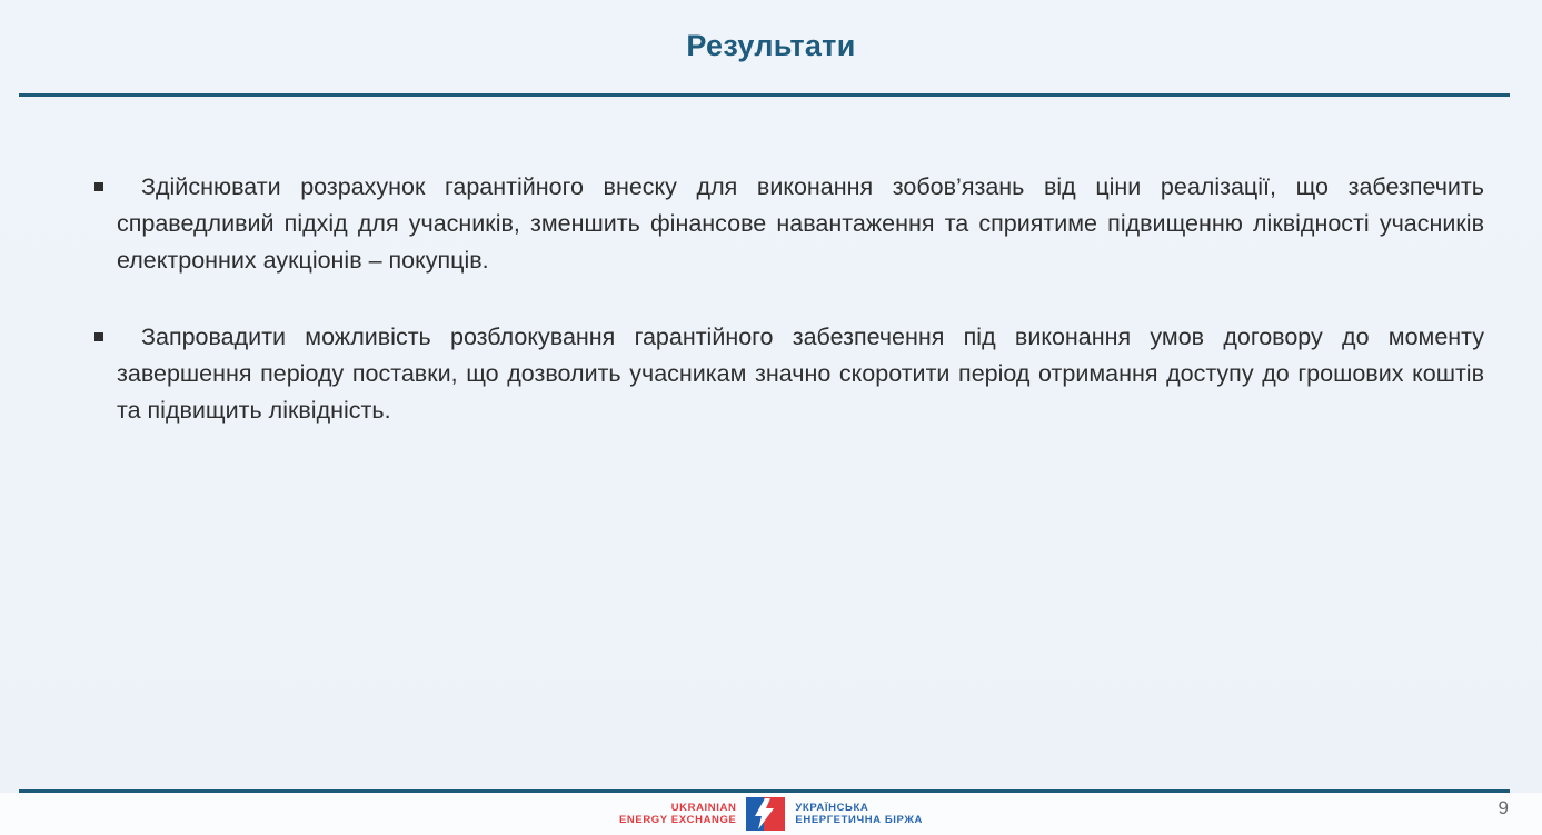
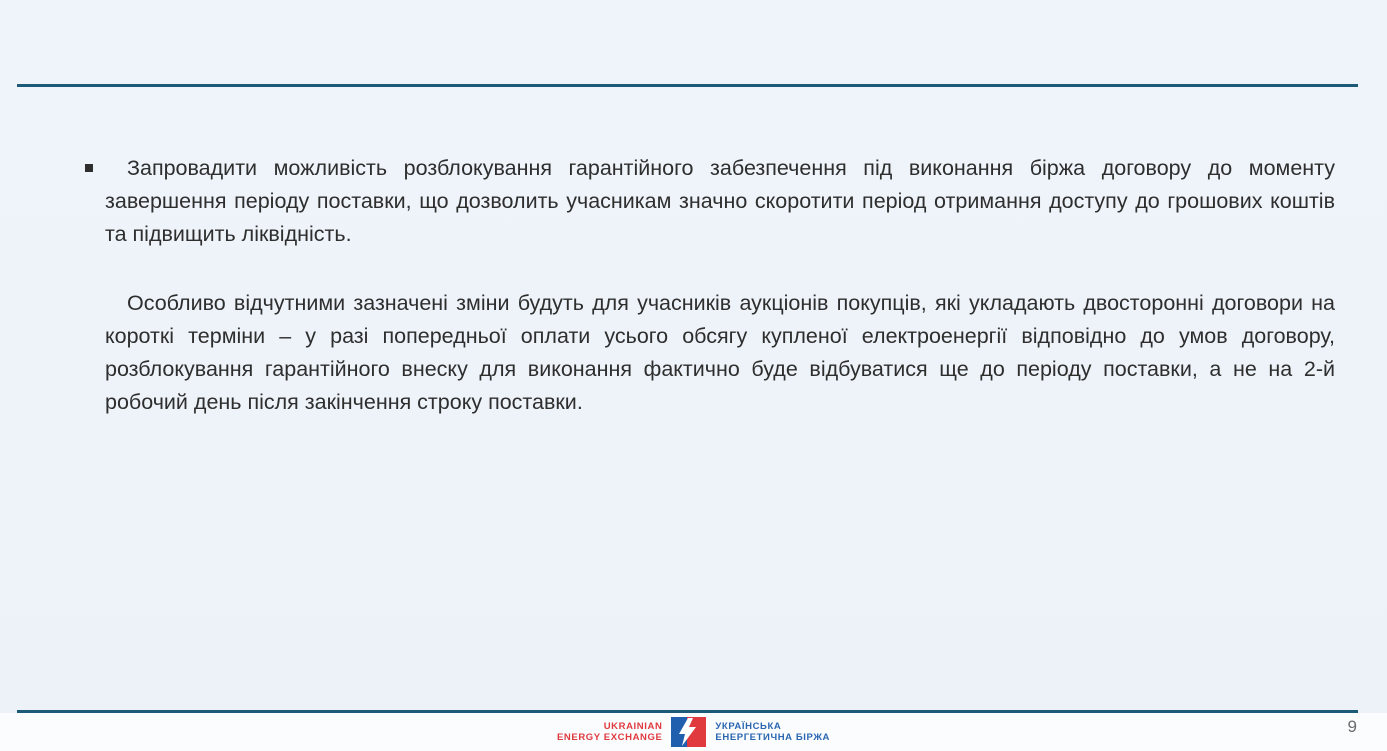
- Результати
- Здійснювати розрахунок гарантійного внеску для виконання зобов’язань від ціни реалізації, що забезпечить справедливий підхід для учасників, зменшить фінансове навантаження та сприятиме підвищенню ліквідності учасників електронних аукціонів – покупців.
- Запровадити можливість розблокування гарантійного забезпечення під виконання умов договору до моменту завершення періоду поставки, що дозволить учасникам значно скоротити період отримання доступу до грошових коштів та підвищить ліквідність.
+ Запровадити можливість розблокування гарантійного забезпечення під виконання біржа договору до моменту завершення періоду поставки, що дозволить учасникам значно скоротити період отримання доступу до грошових коштів та підвищить ліквідність.
+ Особливо відчутними зазначені зміни будуть для учасників аукціонів покупців, які укладають двосторонні договори на короткі терміни – у разі попередньої оплати усього обсягу купленої електроенергії відповідно до умов договору, розблокування гарантійного внеску для виконання фактично буде відбуватися ще до періоду поставки, а не на 2-й робочий день після закінчення строку поставки.
  UKRAINIAN
  ENERGY EXCHANGE
  УКРАЇНСЬКА
  ЕНЕРГЕТИЧНА БІРЖА
  9
